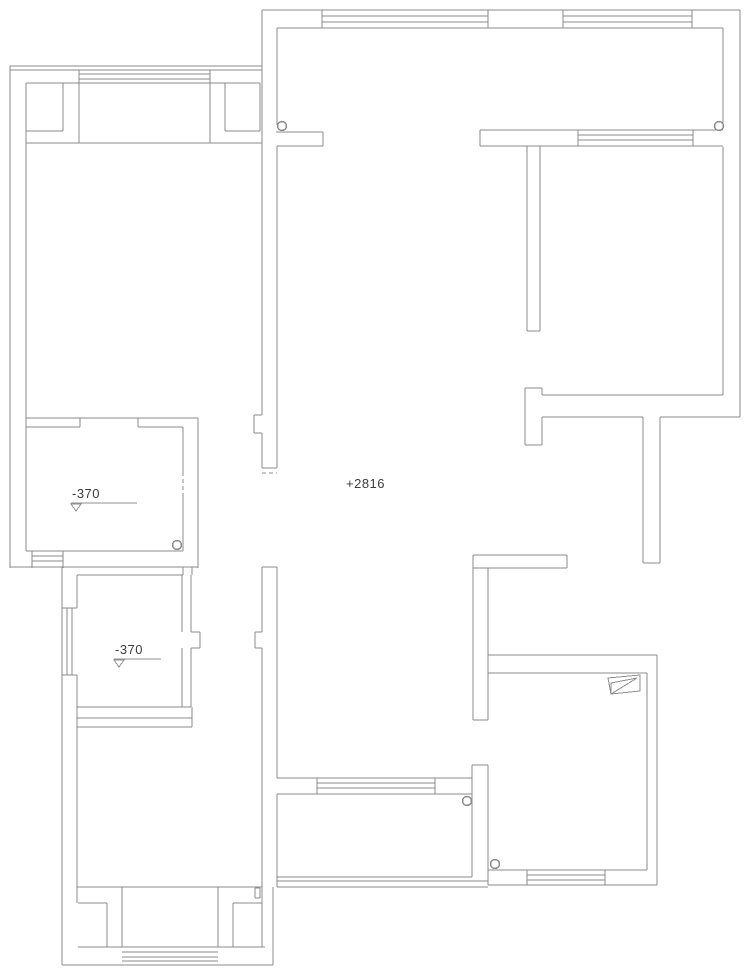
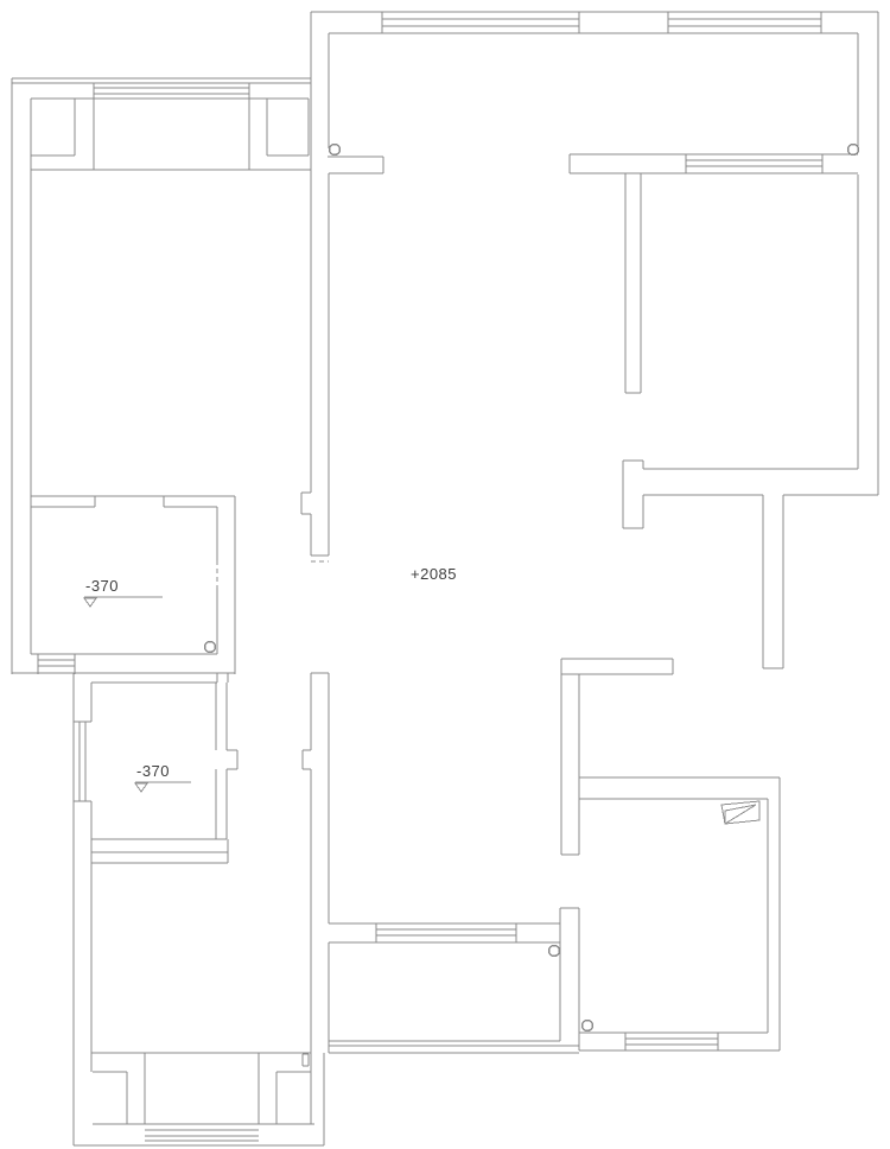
  -370
  -370
- +2816
+ +2085
